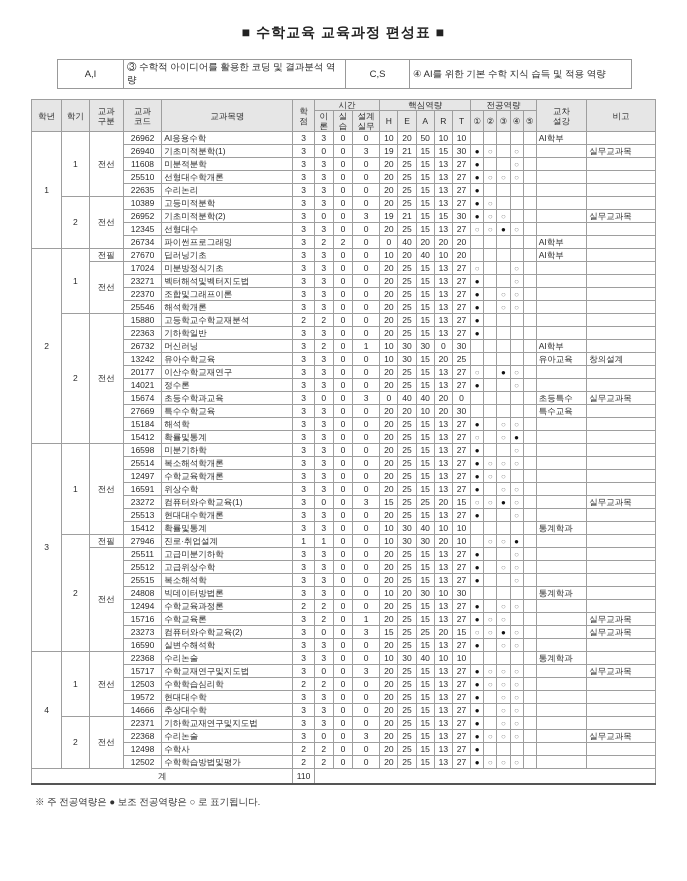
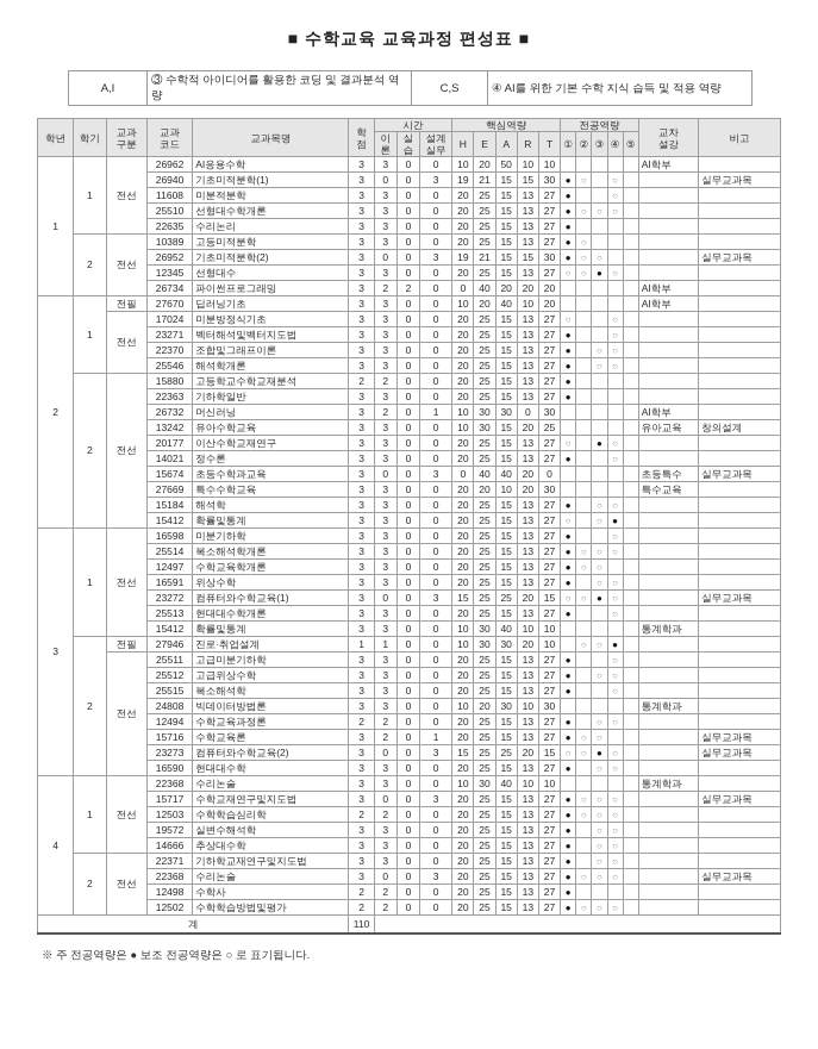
  ■ 수학교육 교육과정 편성표 ■
  A,I	③ 수학적 아이디어를 활용한 코딩 및 결과분석 역량	C,S	④ AI를 위한 기본 수학 지식 습득 및 적용 역량
  학년	학기	교과 구분	교과 코드	교과목명	학 점	시간	핵심역량	전공역량	교차 설강	비고
  이 론	실 습	설계 실무	H	E	A	R	T	①	②	③	④	⑤
  1	1	전선	26962	AI응용수학	3	3	0	0	10	20	50	10	10						AI학부
  26940	기초미적분학(1)	3	0	0	3	19	21	15	15	30	●	○		○			실무교과목
  11608	미분적분학	3	3	0	0	20	25	15	13	27	●			○
  25510	선형대수학개론	3	3	0	0	20	25	15	13	27	●	○	○	○
  22635	수리논리	3	3	0	0	20	25	15	13	27	●
  2	전선	10389	고등미적분학	3	3	0	0	20	25	15	13	27	●	○
  26952	기초미적분학(2)	3	0	0	3	19	21	15	15	30	●	○	○				실무교과목
  12345	선형대수	3	3	0	0	20	25	15	13	27	○	○	●	○
  26734	파이썬프로그래밍	3	2	2	0	0	40	20	20	20						AI학부
  2	1	전필	27670	딥러닝기초	3	3	0	0	10	20	40	10	20						AI학부
  전선	17024	미분방정식기초	3	3	0	0	20	25	15	13	27	○			○
  23271	벡터해석및벡터지도법	3	3	0	0	20	25	15	13	27	●			○
  22370	조합및그래프이론	3	3	0	0	20	25	15	13	27	●		○	○
  25546	해석학개론	3	3	0	0	20	25	15	13	27	●		○	○
  2	전선	15880	고등학교수학교재분석	2	2	0	0	20	25	15	13	27	●
  22363	기하학일반	3	3	0	0	20	25	15	13	27	●
  26732	머신러닝	3	2	0	1	10	30	30	0	30						AI학부
  13242	유아수학교육	3	3	0	0	10	30	15	20	25						유아교육	창의설계
  20177	이산수학교재연구	3	3	0	0	20	25	15	13	27	○		●	○
  14021	정수론	3	3	0	0	20	25	15	13	27	●			○
  15674	초등수학과교육	3	0	0	3	0	40	40	20	0						초등특수	실무교과목
  27669	특수수학교육	3	3	0	0	20	20	10	20	30						특수교육
  15184	해석학	3	3	0	0	20	25	15	13	27	●		○	○
  15412	확률및통계	3	3	0	0	20	25	15	13	27	○		○	●
  3	1	전선	16598	미분기하학	3	3	0	0	20	25	15	13	27	●			○
  25514	복소해석학개론	3	3	0	0	20	25	15	13	27	●	○	○	○
  12497	수학교육학개론	3	3	0	0	20	25	15	13	27	●	○	○
  16591	위상수학	3	3	0	0	20	25	15	13	27	●		○	○
  23272	컴퓨터와수학교육(1)	3	0	0	3	15	25	25	20	15	○	○	●	○			실무교과목
  25513	현대대수학개론	3	3	0	0	20	25	15	13	27	●			○
  15412	확률및통계	3	3	0	0	10	30	40	10	10						통계학과
  2	전필	27946	진로·취업설계	1	1	0	0	10	30	30	20	10		○	○	●
  전선	25511	고급미분기하학	3	3	0	0	20	25	15	13	27	●			○
  25512	고급위상수학	3	3	0	0	20	25	15	13	27	●		○	○
  25515	복소해석학	3	3	0	0	20	25	15	13	27	●			○
  24808	빅데이터방법론	3	3	0	0	10	20	30	10	30						통계학과
  12494	수학교육과정론	2	2	0	0	20	25	15	13	27	●		○	○
  15716	수학교육론	3	2	0	1	20	25	15	13	27	●	○	○				실무교과목
  23273	컴퓨터와수학교육(2)	3	0	0	3	15	25	25	20	15	○	○	●	○			실무교과목
- 16590	실변수해석학	3	3	0	0	20	25	15	13	27	●		○	○
+ 16590	현대대수학	3	3	0	0	20	25	15	13	27	●		○	○
  4	1	전선	22368	수리논술	3	3	0	0	10	30	40	10	10						통계학과
  15717	수학교재연구및지도법	3	0	0	3	20	25	15	13	27	●	○	○	○			실무교과목
  12503	수학학습심리학	2	2	0	0	20	25	15	13	27	●	○	○	○
- 19572	현대대수학	3	3	0	0	20	25	15	13	27	●		○	○
+ 19572	실변수해석학	3	3	0	0	20	25	15	13	27	●		○	○
  14666	추상대수학	3	3	0	0	20	25	15	13	27	●		○	○
  2	전선	22371	기하학교재연구및지도법	3	3	0	0	20	25	15	13	27	●		○	○
  22368	수리논술	3	0	0	3	20	25	15	13	27	●	○	○	○			실무교과목
  12498	수학사	2	2	0	0	20	25	15	13	27	●
  12502	수학학습방법및평가	2	2	0	0	20	25	15	13	27	●	○	○	○
  계	110
  ※ 주 전공역량은 ● 보조 전공역량은 ○ 로 표기됩니다.
